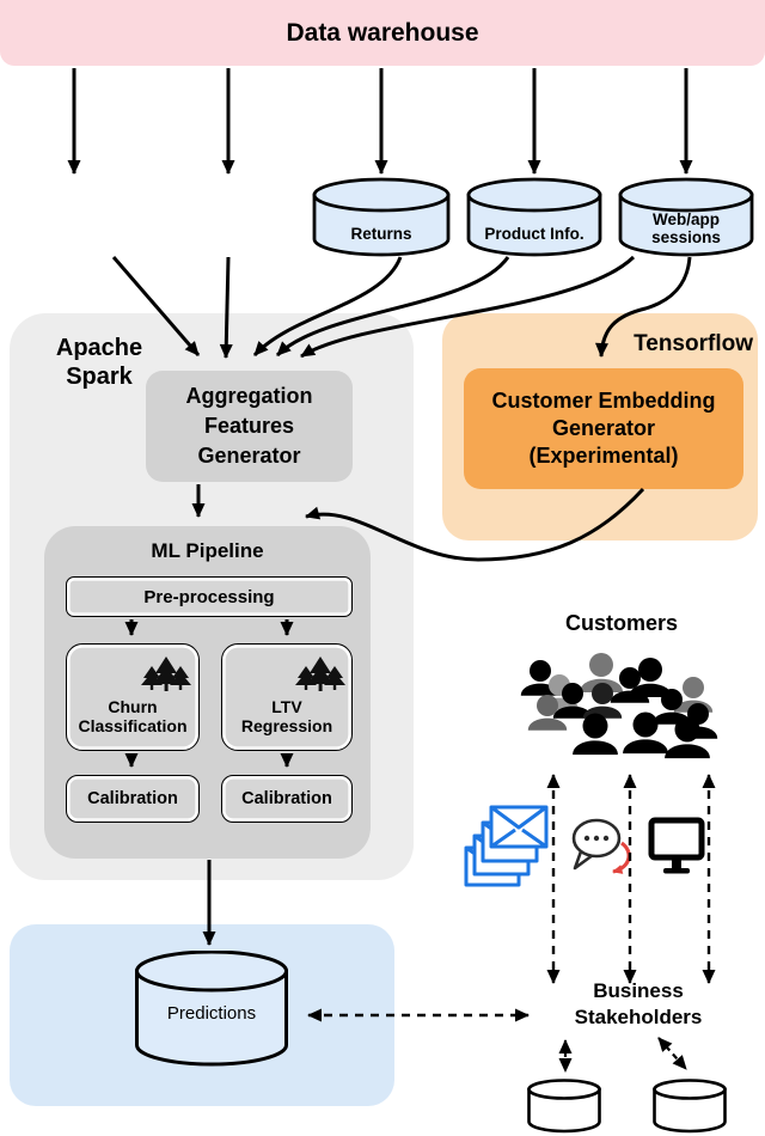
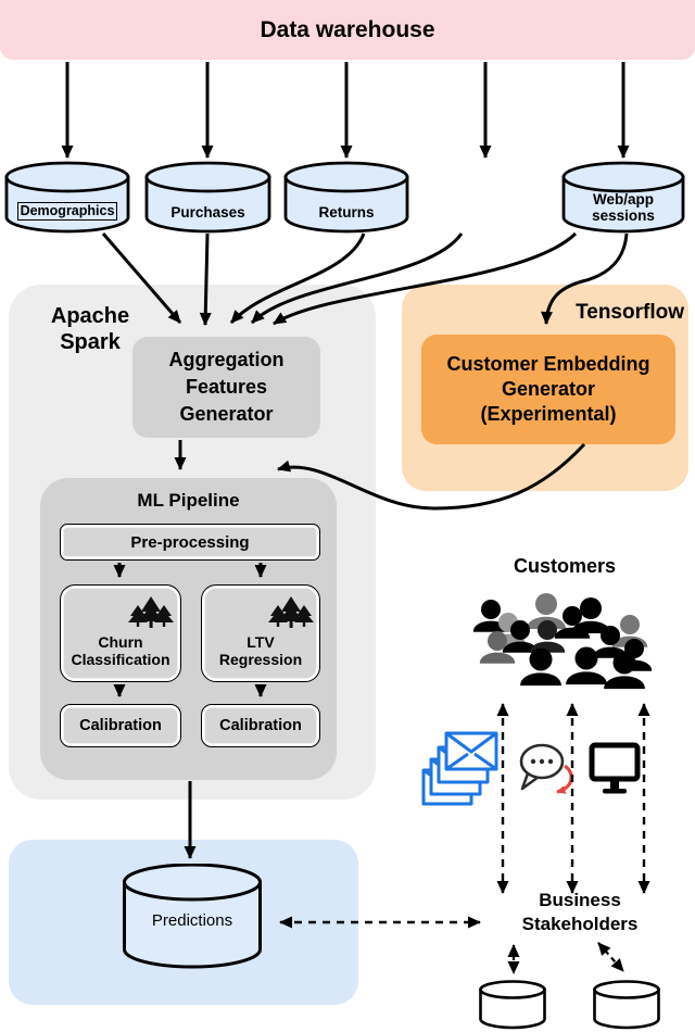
  Data warehouse
+ Demographics
+ Purchases
  Returns
- Product Info.
  Web/app sessions
  Apache
  Spark
  Tensorflow
  Aggregation
  Features
  Generator
  Customer Embedding
  Generator
  (Experimental)
  ML Pipeline
  Pre-processing
  Churn
  Classification
  LTV
  Regression
  Calibration
  Calibration
  Customers
  Business
  Stakeholders
  Predictions
